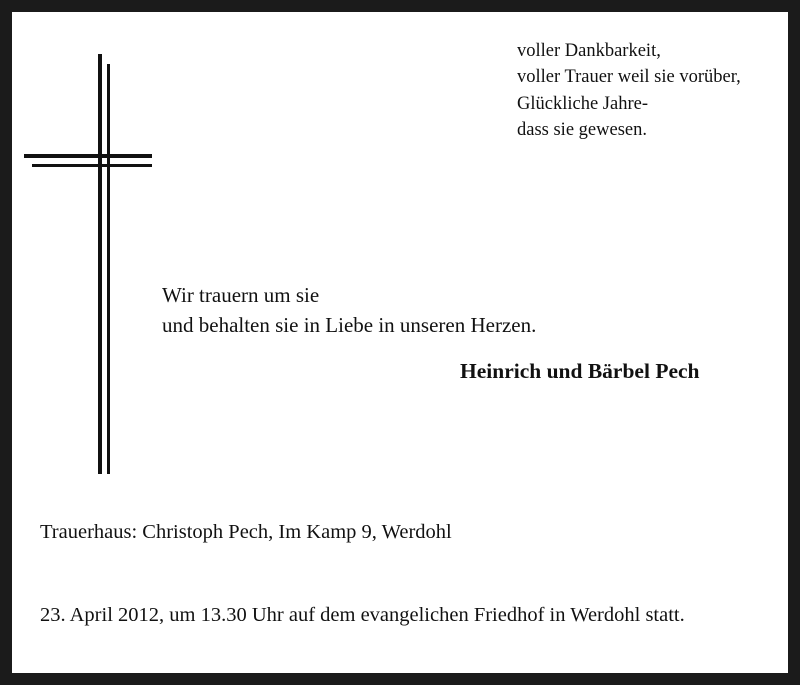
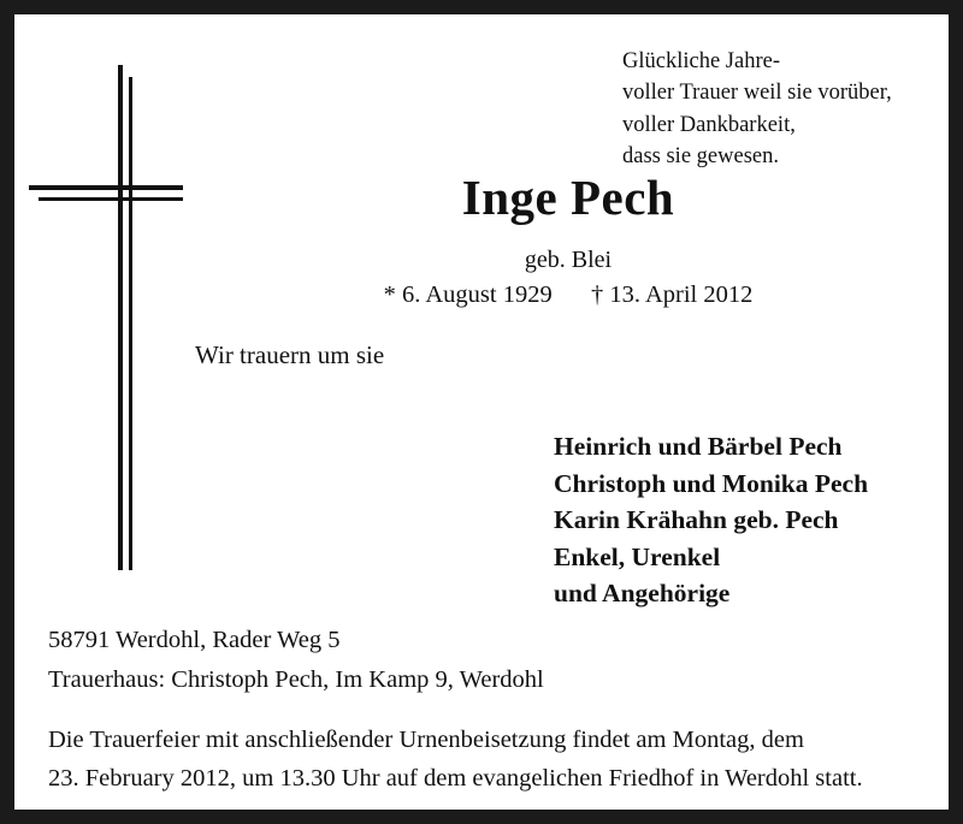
- voller Dankbarkeit,
+ Glückliche Jahre-
  voller Trauer weil sie vorüber,
- Glückliche Jahre-
+ voller Dankbarkeit,
  dass sie gewesen.
+ Inge Pech
+ geb. Blei
+ * 6. August 1929 † 13. April 2012
  Wir trauern um sie
- und behalten sie in Liebe in unseren Herzen.
  Heinrich und Bärbel Pech
+ Christoph und Monika Pech
+ Karin Krähahn geb. Pech
+ Enkel, Urenkel
+ und Angehörige
+ 58791 Werdohl, Rader Weg 5
  Trauerhaus: Christoph Pech, Im Kamp 9, Werdohl
+ Die Trauerfeier mit anschließender Urnenbeisetzung findet am Montag, dem
- 23. April 2012, um 13.30 Uhr auf dem evangelichen Friedhof in Werdohl statt.
+ 23. February 2012, um 13.30 Uhr auf dem evangelichen Friedhof in Werdohl statt.
